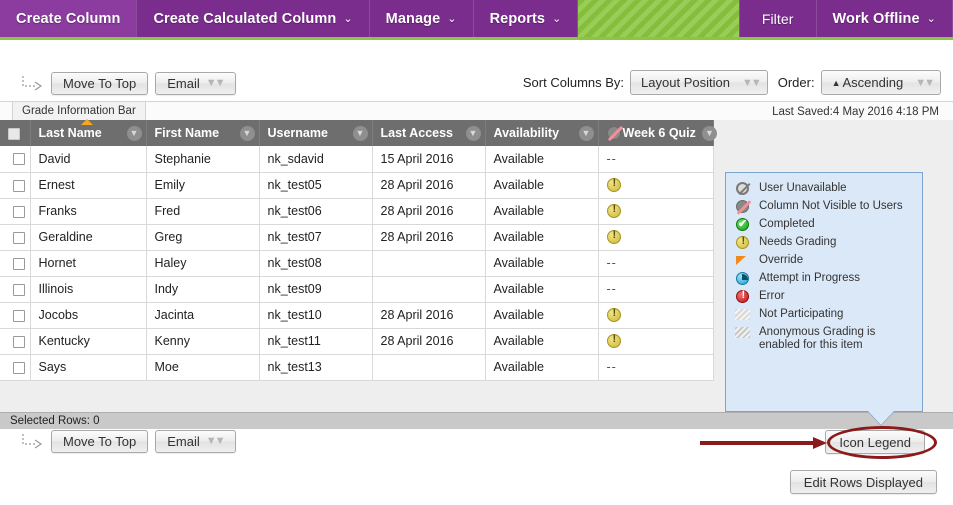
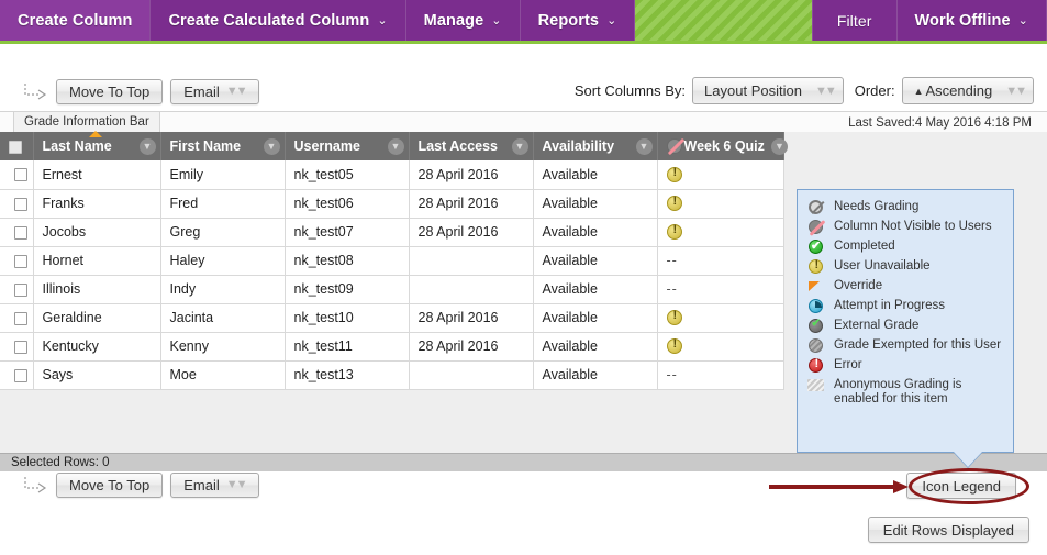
  Create Column
  Create Calculated Column
  ⌄
  Manage
  ⌄
  Reports
  ⌄
  Filter
  Work Offline
  ⌄
  Move To Top
  Email
  ▼▼
  Sort Columns By:
  Layout Position
  ▼▼
  Order:
  ▲
  Ascending
  ▼▼
  Grade Information Bar
  Last Saved:4 May 2016 4:18 PM
  	Last Name ▼	First Name ▼	Username ▼	Last Access ▼	Availability ▼	Week 6 Quiz ▼
- 	David	Stephanie	nk_sdavid	15 April 2016	Available	--
  	Ernest	Emily	nk_test05	28 April 2016	Available
  	Franks	Fred	nk_test06	28 April 2016	Available
- 	Geraldine	Greg	nk_test07	28 April 2016	Available
+ 	Jocobs	Greg	nk_test07	28 April 2016	Available
  	Hornet	Haley	nk_test08		Available	--
  	Illinois	Indy	nk_test09		Available	--
- 	Jocobs	Jacinta	nk_test10	28 April 2016	Available
+ 	Geraldine	Jacinta	nk_test10	28 April 2016	Available
  	Kentucky	Kenny	nk_test11	28 April 2016	Available
  	Says	Moe	nk_test13		Available	--
- User Unavailable
+ Needs Grading
  Column Not Visible to Users
  Completed
- Needs Grading
+ User Unavailable
  Override
  Attempt in Progress
+ External Grade
+ Grade Exempted for this User
  Error
- Not Participating
  Anonymous Grading is enabled for this item
  Selected Rows: 0
  Move To Top
  Email
  ▼▼
  Icon Legend
  Edit Rows Displayed
